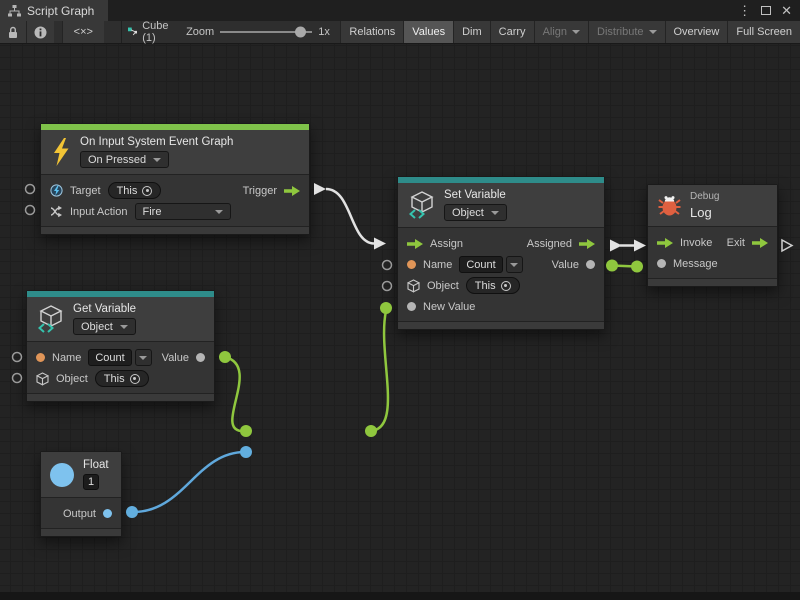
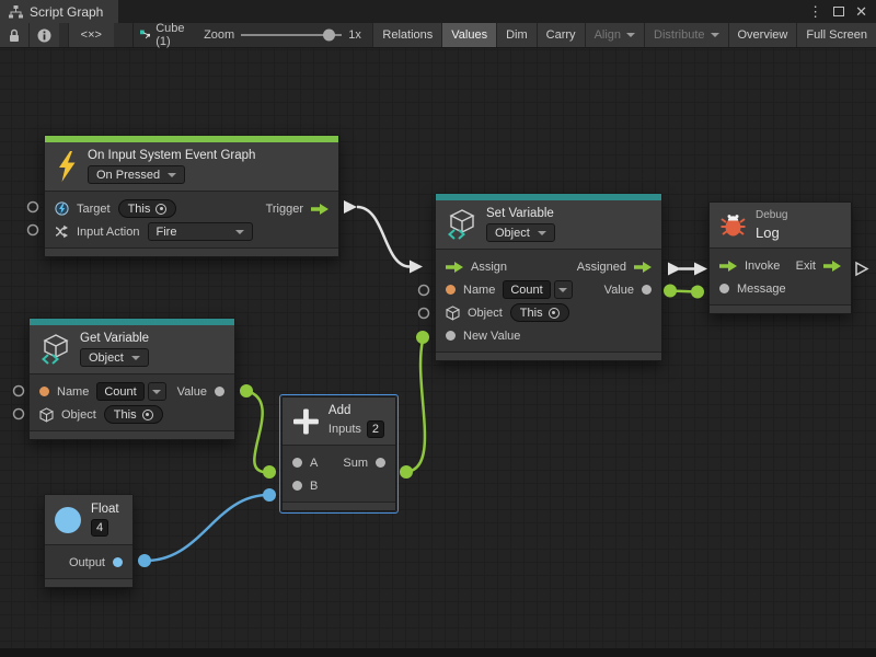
  On Input System Event Graph
  On Pressed
  Target
  This
  Trigger
  Input Action
  Fire
  Set Variable
  Object
  Assign
  Assigned
  Name
  Count
  Value
  Object
  This
  New Value
  Debug
  Log
  Invoke
  Exit
  Message
  Get Variable
  Object
  Name
  Count
  Value
  Object
  This
+ Add
+ Inputs
+ 2
+ A
+ Sum
+ B
  Float
- 1
+ 4
  Output
  Script Graph
  ⋮
  ✕
  <×>
  Cube (1)
  Zoom
  1x
  Relations
  Values
  Dim
  Carry
  Align
  Distribute
  Overview
  Full Screen
